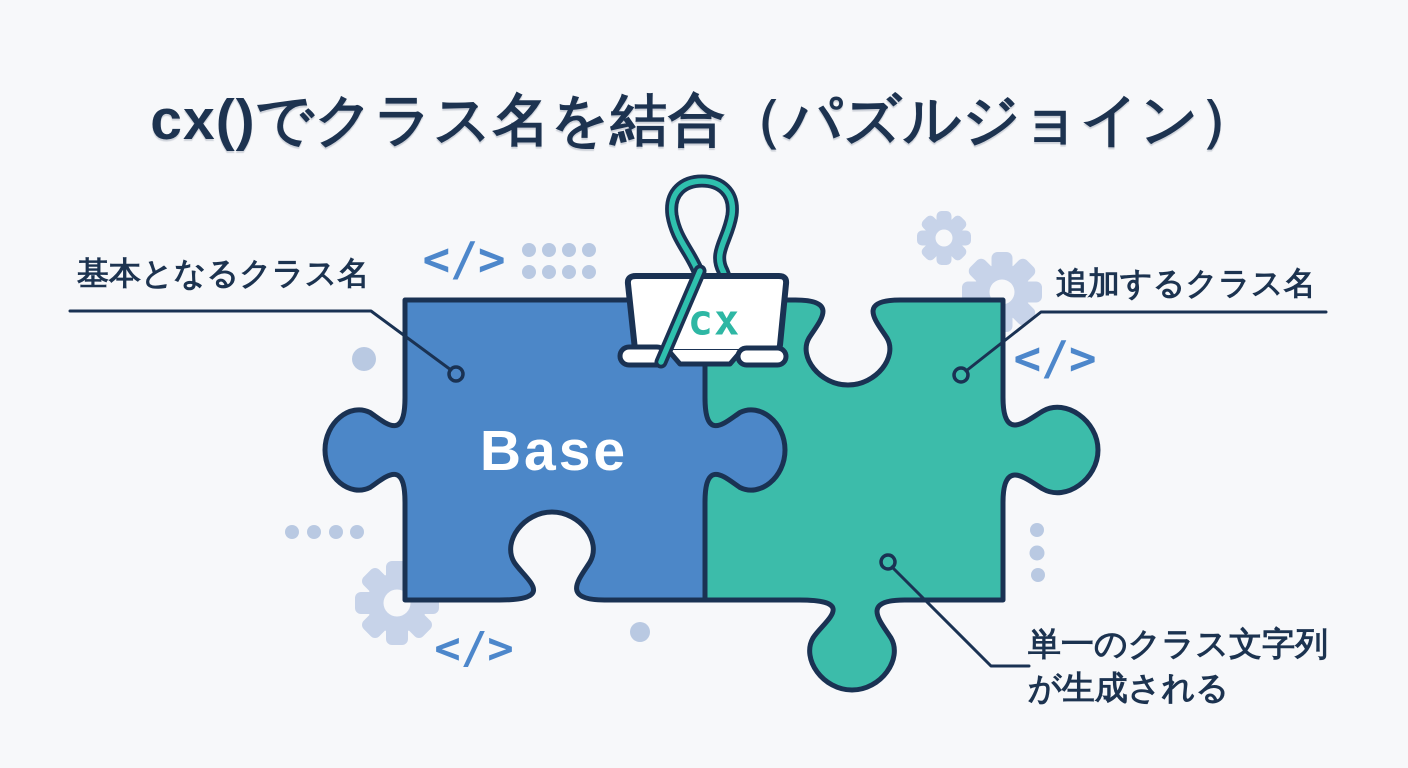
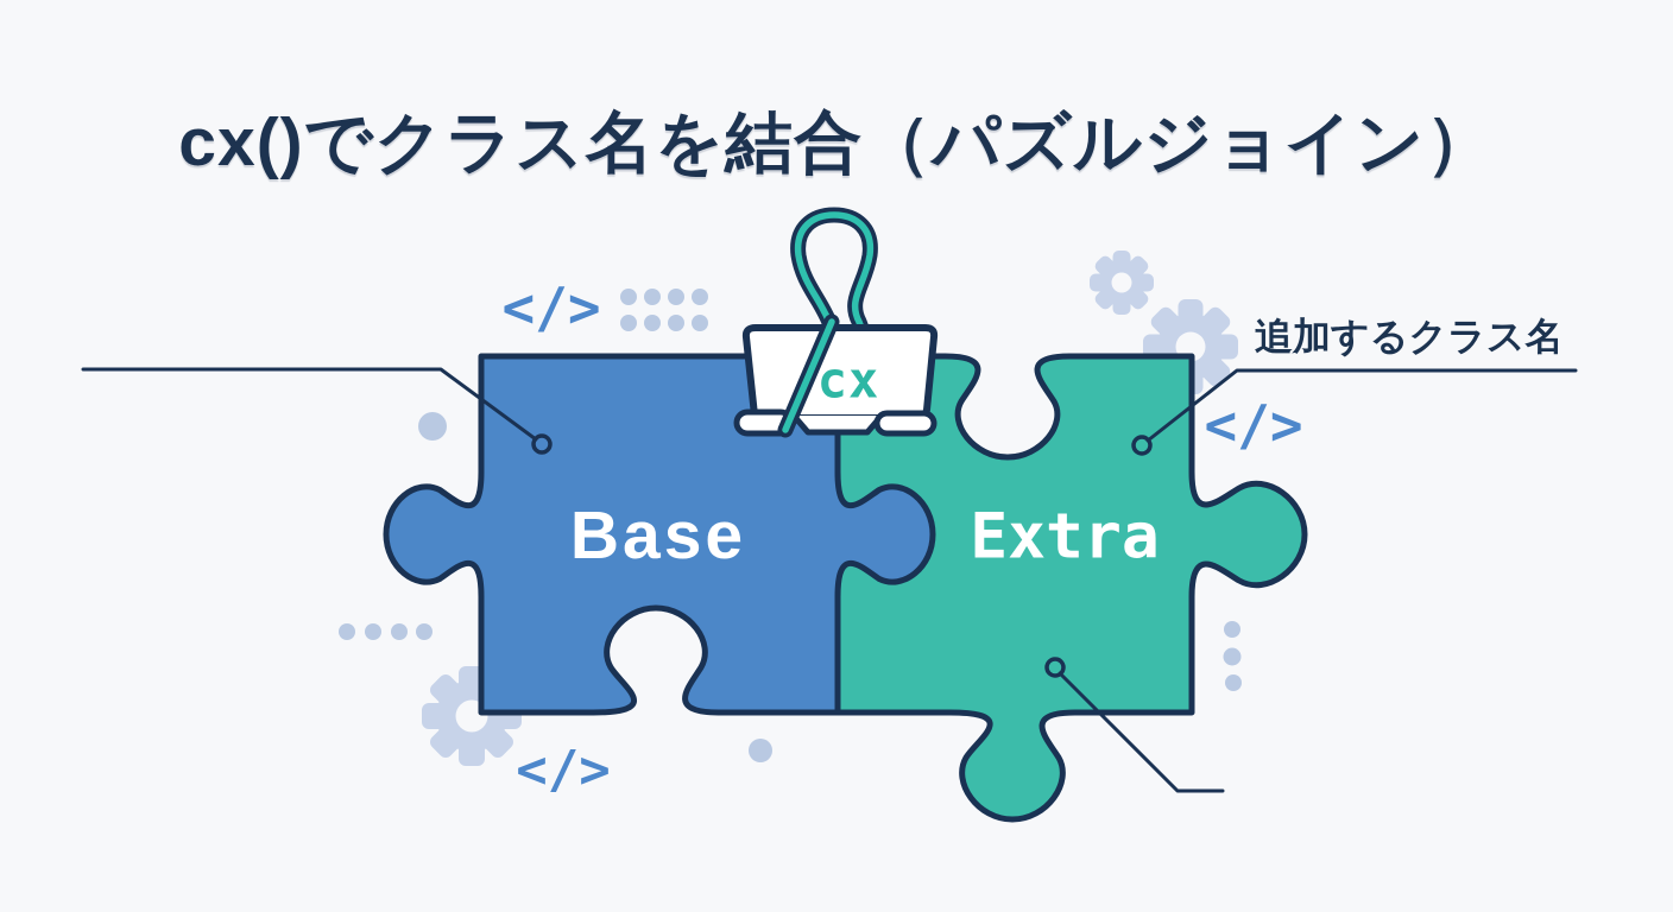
  </>
  </>
  </>
  cx()でクラス名を結合（パズルジョイン）
- 基本となるクラス名
  追加するクラス名
- 単一のクラス文字列
- が生成される
  Base
+ Extra
  cx
